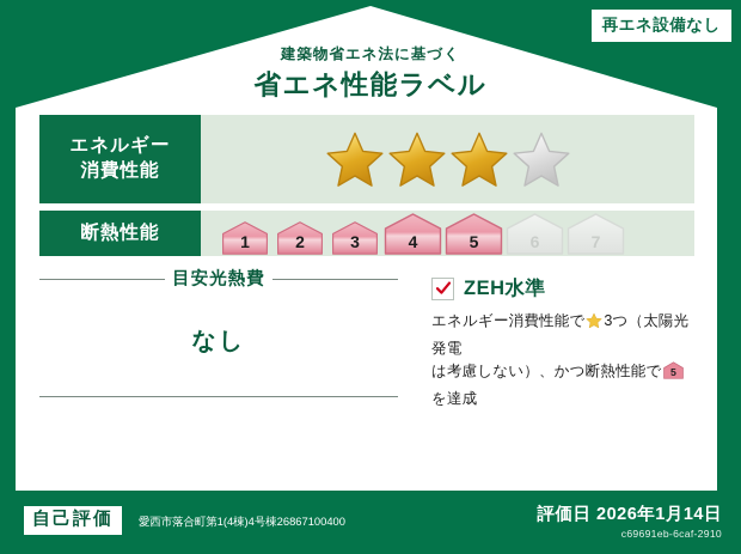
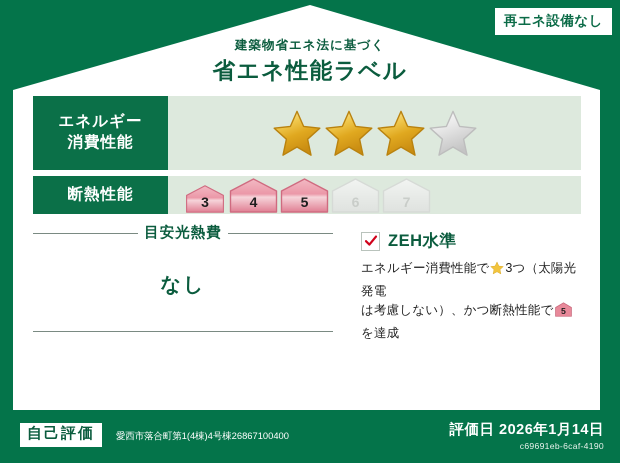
  再エネ設備なし
  建築物省エネ法に基づく
  省エネ性能ラベル
  エネルギー
  消費性能
  断熱性能
- 1
- 2
  3
  4
  5
  6
  7
  目安光熱費
  なし
  ZEH水準
  エネルギー消費性能で 3つ（太陽光発電
  は考慮しない）、かつ断熱性能で
  5
  を達成
  自己評価
  愛西市落合町第1(4棟)4号棟26867100400
  評価日 2026年1月14日
- c69691eb-6caf-2910
+ c69691eb-6caf-4190
